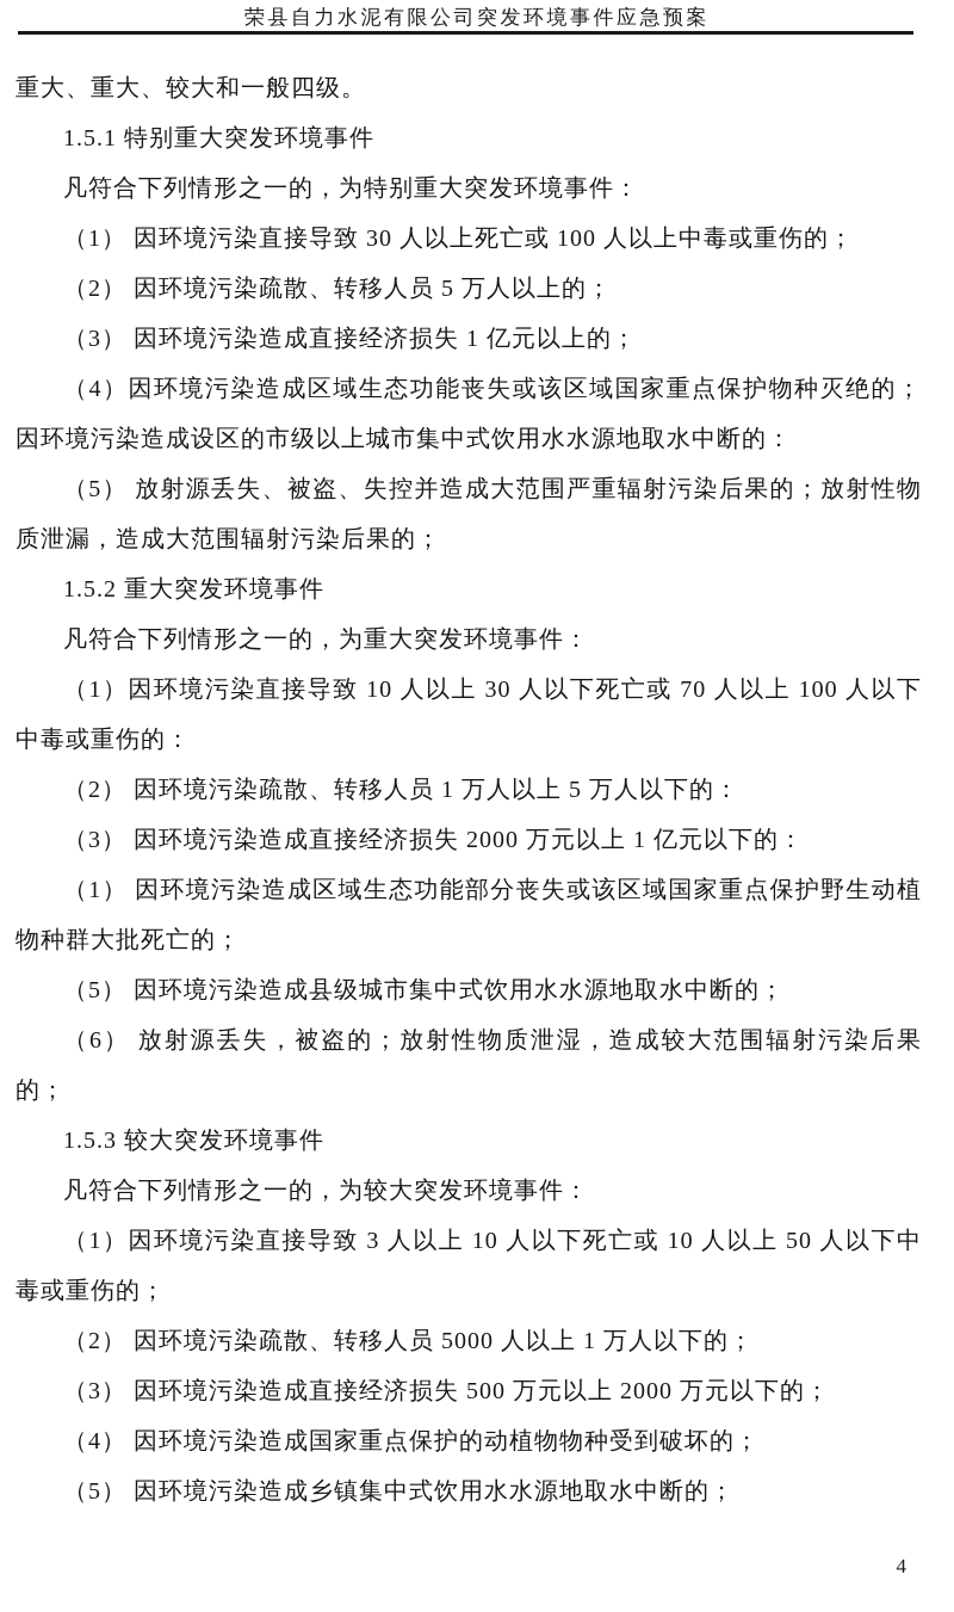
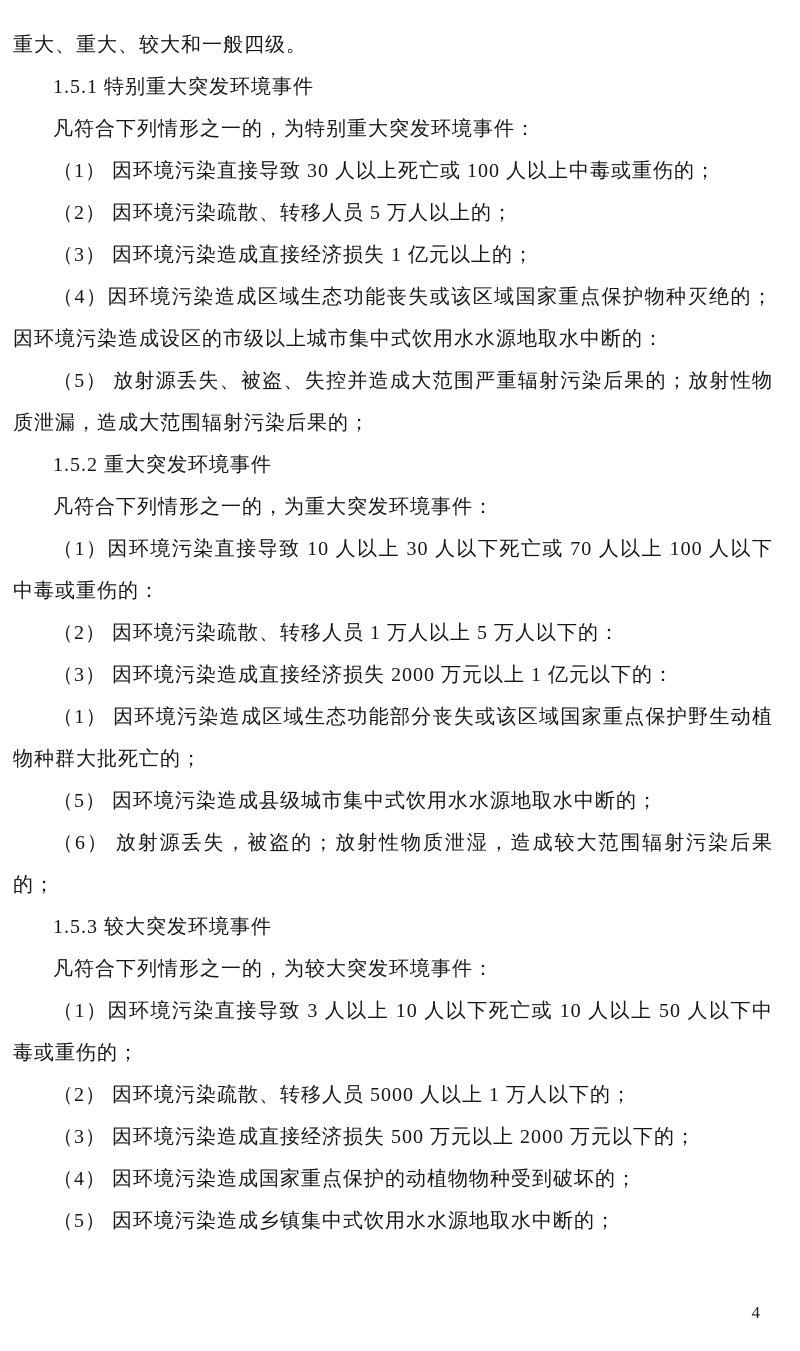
- 荣县自力水泥有限公司突发环境事件应急预案
  重大、重大、较大和一般四级。
  1.5.1 特别重大突发环境事件
  凡符合下列情形之一的，为特别重大突发环境事件：
  （1） 因环境污染直接导致 30 人以上死亡或 100 人以上中毒或重伤的；
  （2） 因环境污染疏散、转移人员 5 万人以上的；
  （3） 因环境污染造成直接经济损失 1 亿元以上的；
  （4）因环境污染造成区域生态功能丧失或该区域国家重点保护物种灭绝的；因环境污染造成设区的市级以上城市集中式饮用水水源地取水中断的：
  （5） 放射源丢失、被盗、失控并造成大范围严重辐射污染后果的；放射性物质泄漏，造成大范围辐射污染后果的；
  1.5.2 重大突发环境事件
  凡符合下列情形之一的，为重大突发环境事件：
  （1）因环境污染直接导致 10 人以上 30 人以下死亡或 70 人以上 100 人以下中毒或重伤的：
  （2） 因环境污染疏散、转移人员 1 万人以上 5 万人以下的：
  （3） 因环境污染造成直接经济损失 2000 万元以上 1 亿元以下的：
  （1） 因环境污染造成区域生态功能部分丧失或该区域国家重点保护野生动植物种群大批死亡的；
  （5） 因环境污染造成县级城市集中式饮用水水源地取水中断的；
  （6） 放射源丢失，被盗的；放射性物质泄湿，造成较大范围辐射污染后果的；
  1.5.3 较大突发环境事件
  凡符合下列情形之一的，为较大突发环境事件：
  （1）因环境污染直接导致 3 人以上 10 人以下死亡或 10 人以上 50 人以下中毒或重伤的；
  （2） 因环境污染疏散、转移人员 5000 人以上 1 万人以下的；
  （3） 因环境污染造成直接经济损失 500 万元以上 2000 万元以下的；
  （4） 因环境污染造成国家重点保护的动植物物种受到破坏的；
  （5） 因环境污染造成乡镇集中式饮用水水源地取水中断的；
  4
